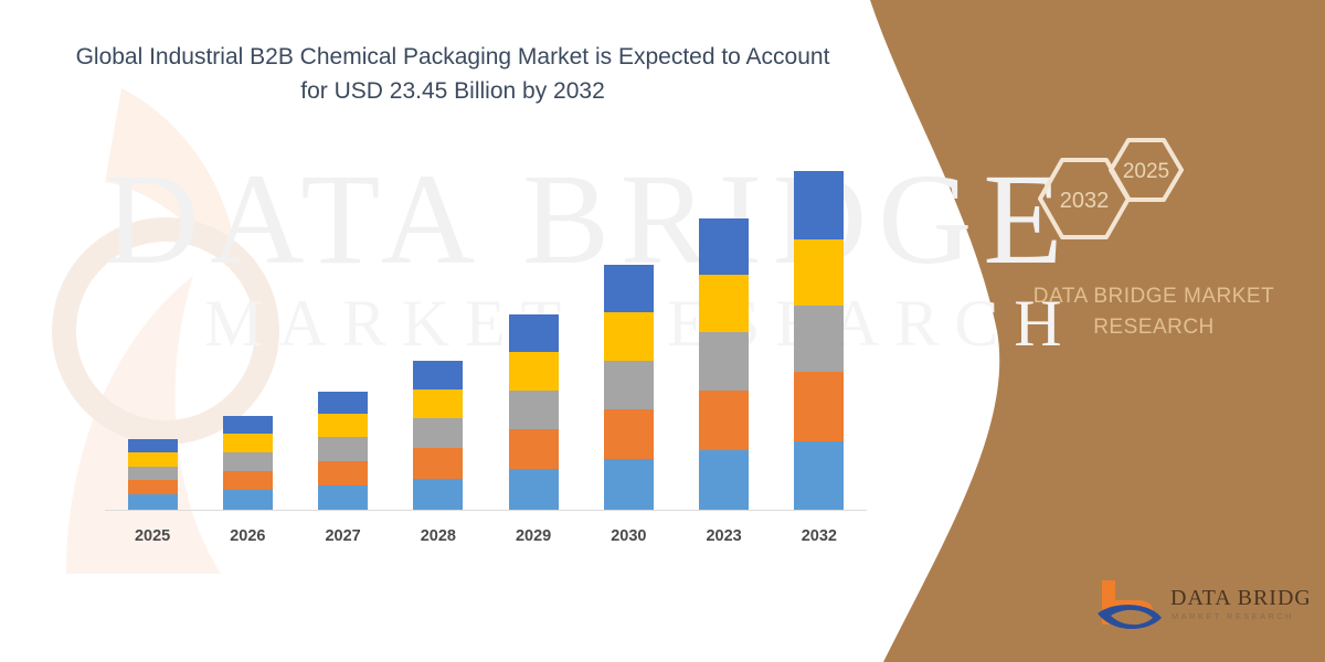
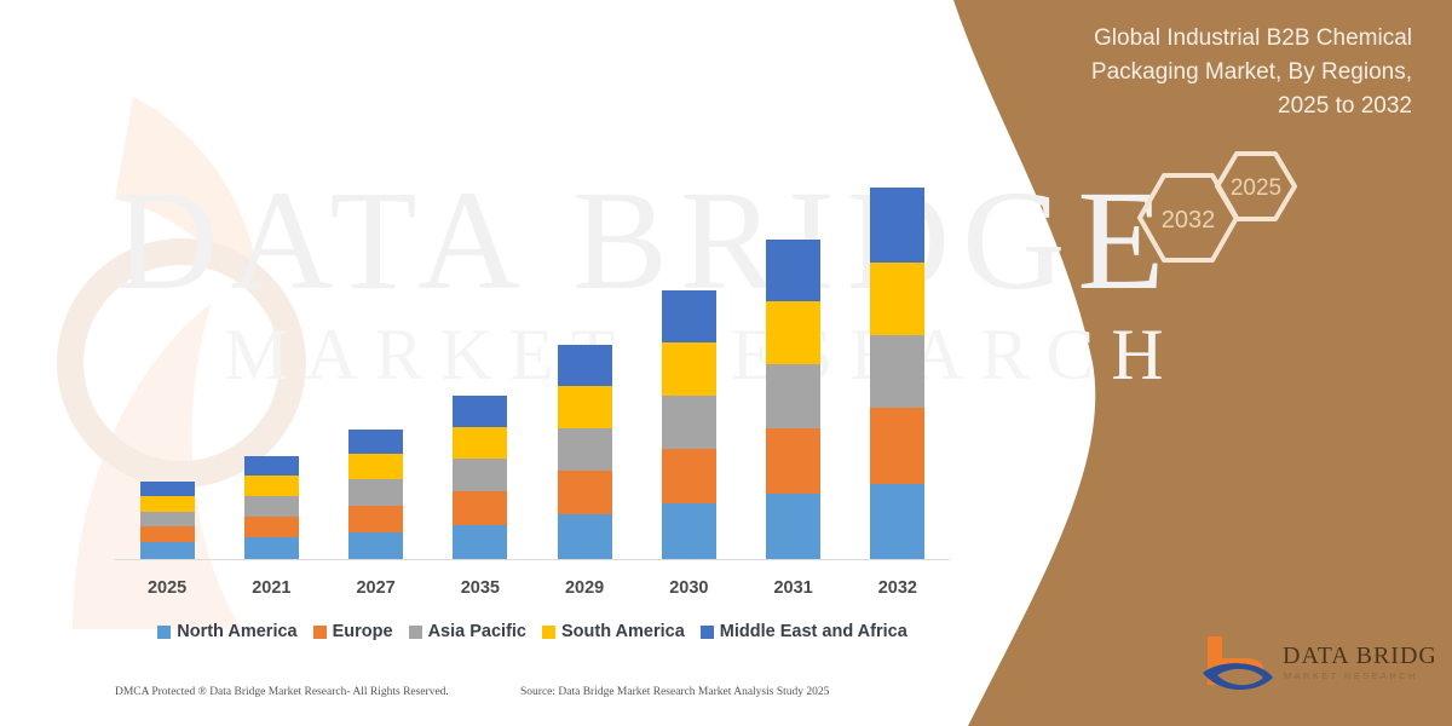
  DATA BRGE
  MARKEESARCH
- Global Industrial B2B Chemical Packaging Market is Expected to Account for USD 23.45 Billion by 2032
  2025
- 2026
+ 2021
  2027
- 2028
+ 2035
  2029
  2030
- 2023
+ 2031
  2032
+ North America
+ Europe
+ Asia Pacific
+ South America
+ Middle East and Africa
+ DMCA Protected ® Data Bridge Market Research- All Rights Reserved.
+ Source: Data Bridge Market Research Market Analysis Study 2025
+ Global Industrial B2B Chemical Packaging Market, By Regions, 2025 to 2032
  2032
  2025
- DATA BRIDGE MARKET
- RESEARCH
  DATA BRIDG
  MARKET RESEARCH
